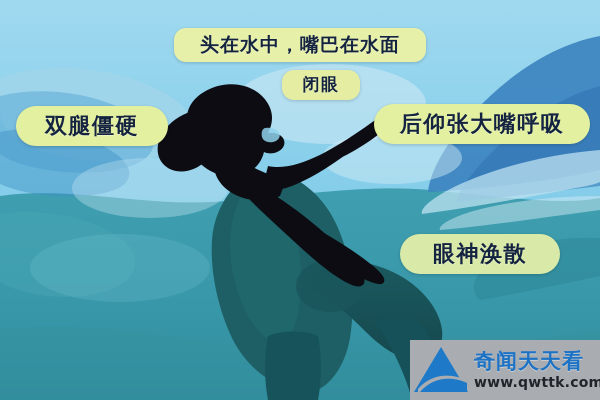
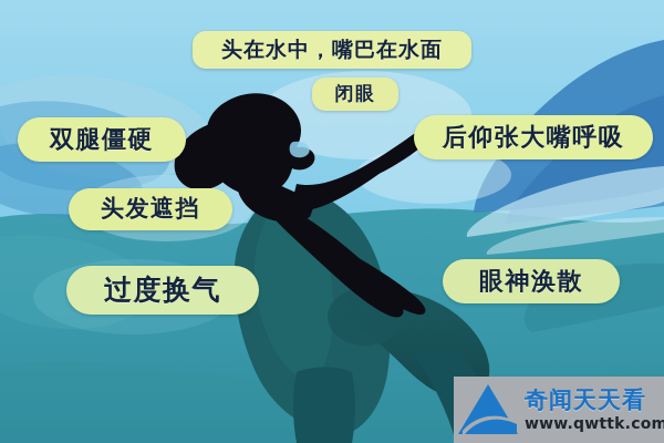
  头在水中，嘴巴在水面
  闭眼
  双腿僵硬
+ 头发遮挡
+ 过度换气
  后仰张大嘴呼吸
  眼神涣散
  奇闻天天看
  www.qwttk.com
